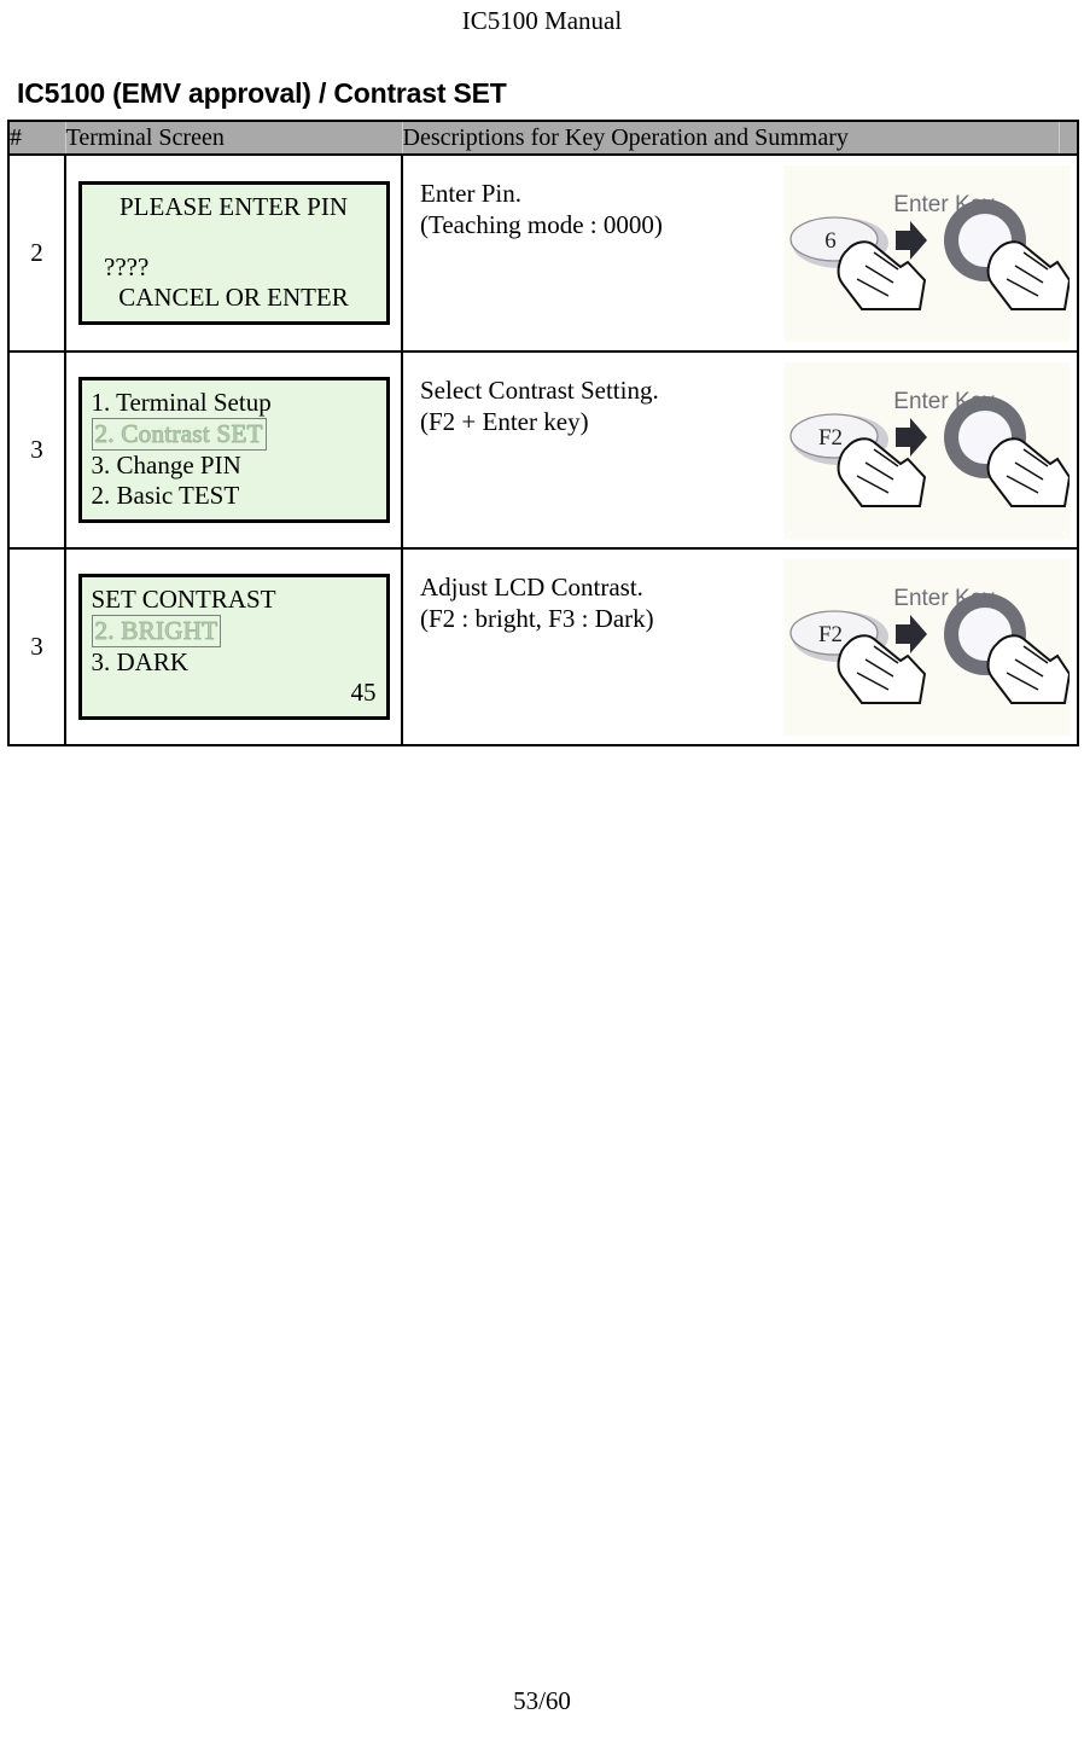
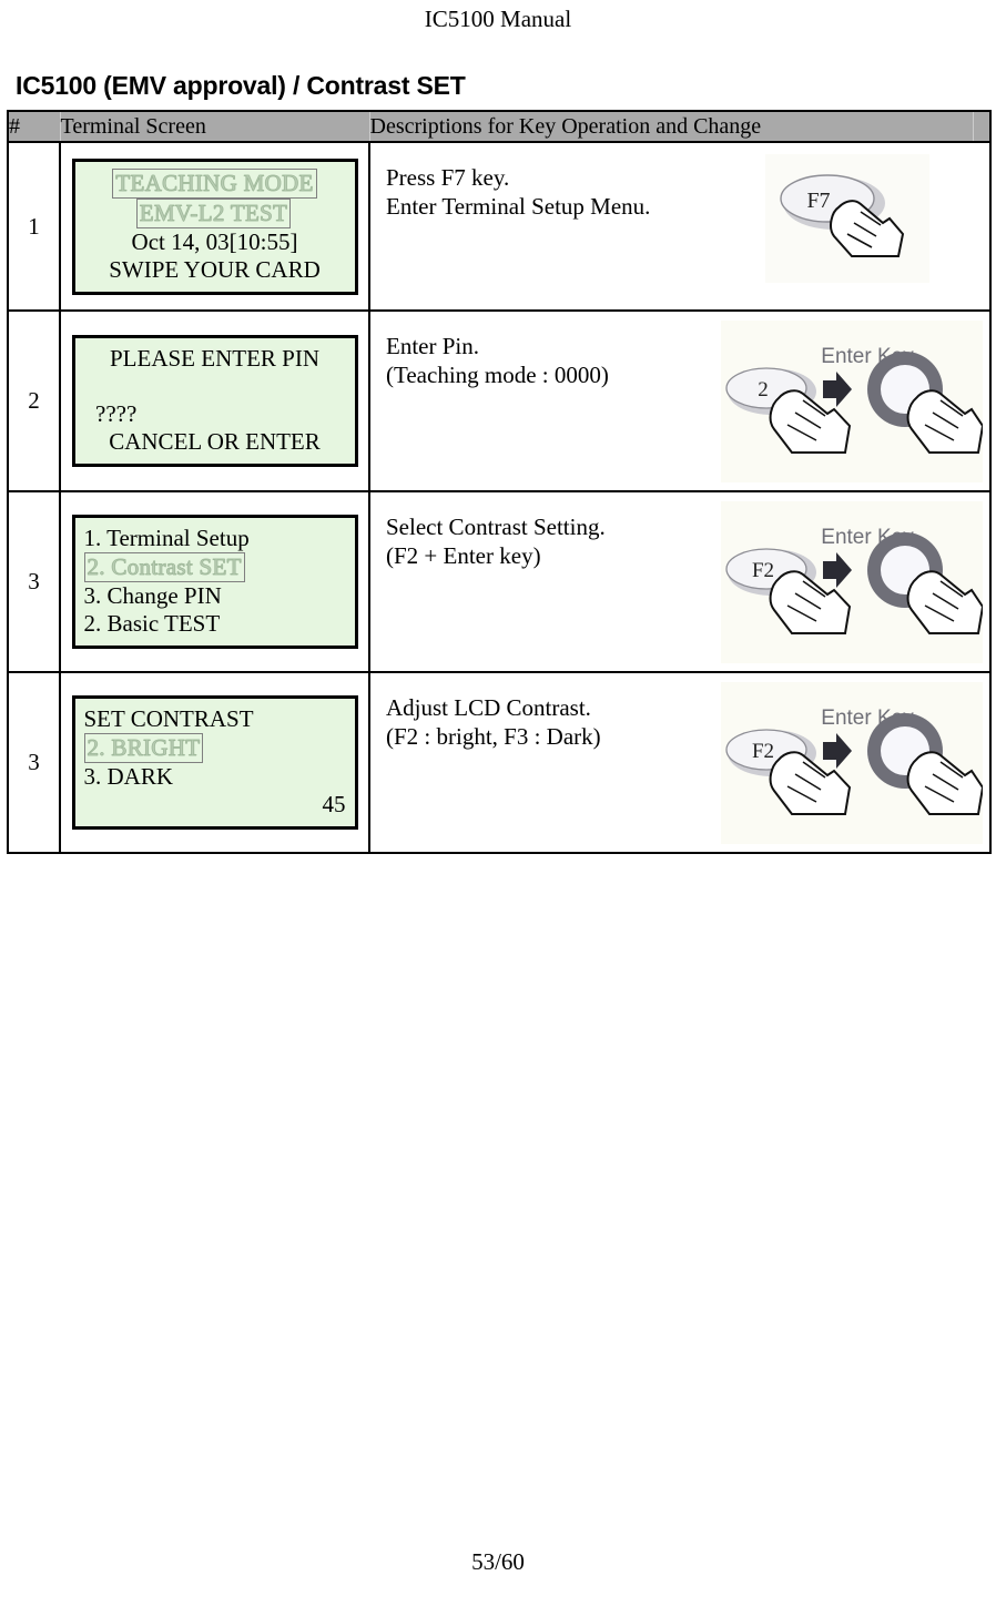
  IC5100 Manual
  IC5100 (EMV approval) / Contrast SET
- #	Terminal Screen	Descriptions for Key Operation and Summary
+ #	Terminal Screen	Descriptions for Key Operation and Change
+ 1	TEACHING MODE EMV-L2 TEST Oct 14, 03[10:55] SWIPE YOUR CARD	Press F7 key. Enter Terminal Setup Menu. F7
- 2	PLEASE ENTER PIN ???? CANCEL OR ENTER	Enter Pin. (Teaching mode : 0000) Enter K 6
+ 2	PLEASE ENTER PIN ???? CANCEL OR ENTER	Enter Pin. (Teaching mode : 0000) Enter K 2
  3	1. Terminal Setup 2. Contrast SET 3. Change PIN 2. Basic TEST	Select Contrast Setting. (F2 + Enter key) Enter K F2
  3	SET CONTRAST 2. BRIGHT 3. DARK 45	Adjust LCD Contrast. (F2 : bright, F3 : Dark) Enter K F2
  53/60
